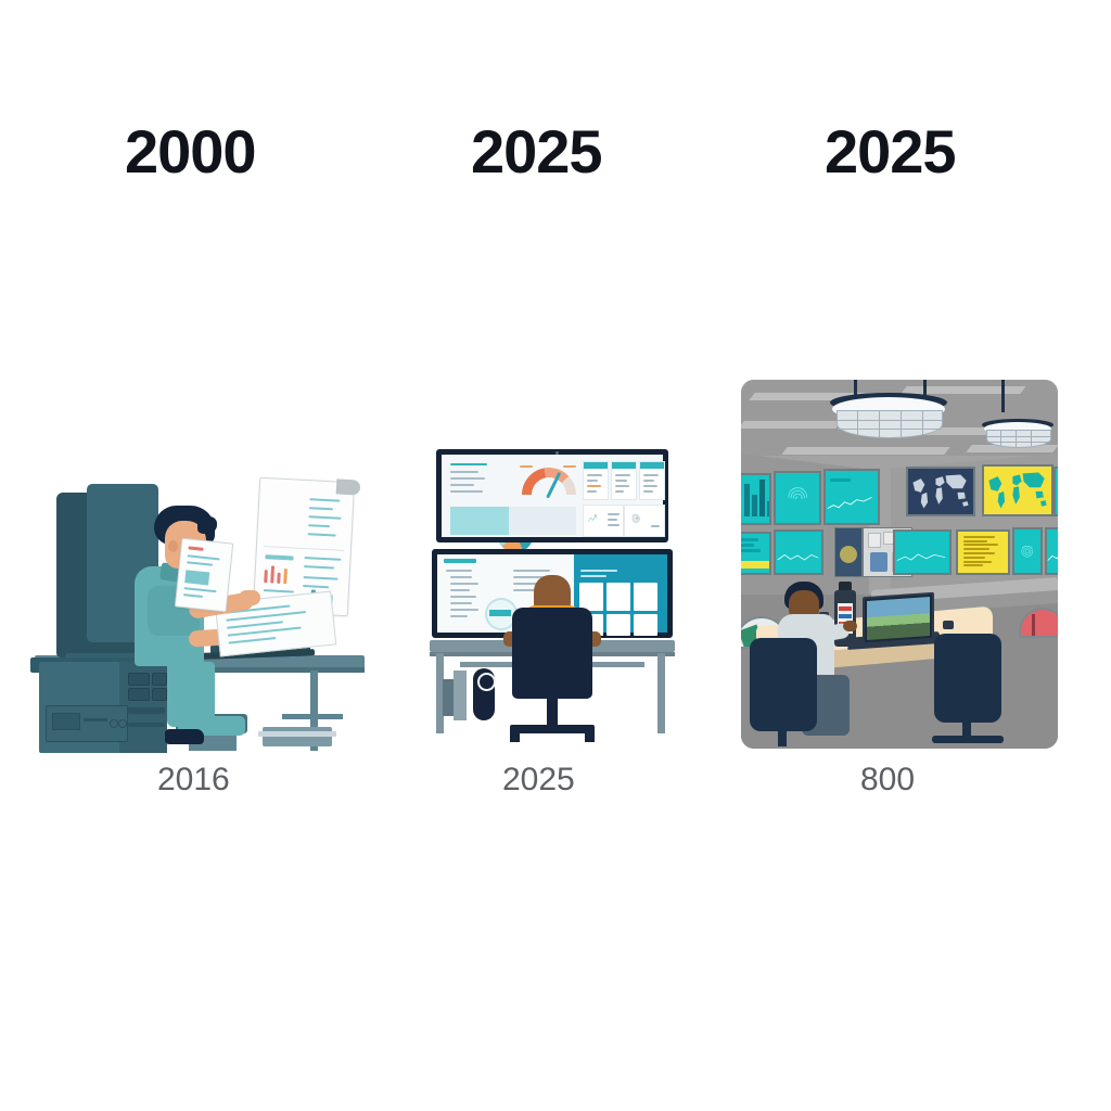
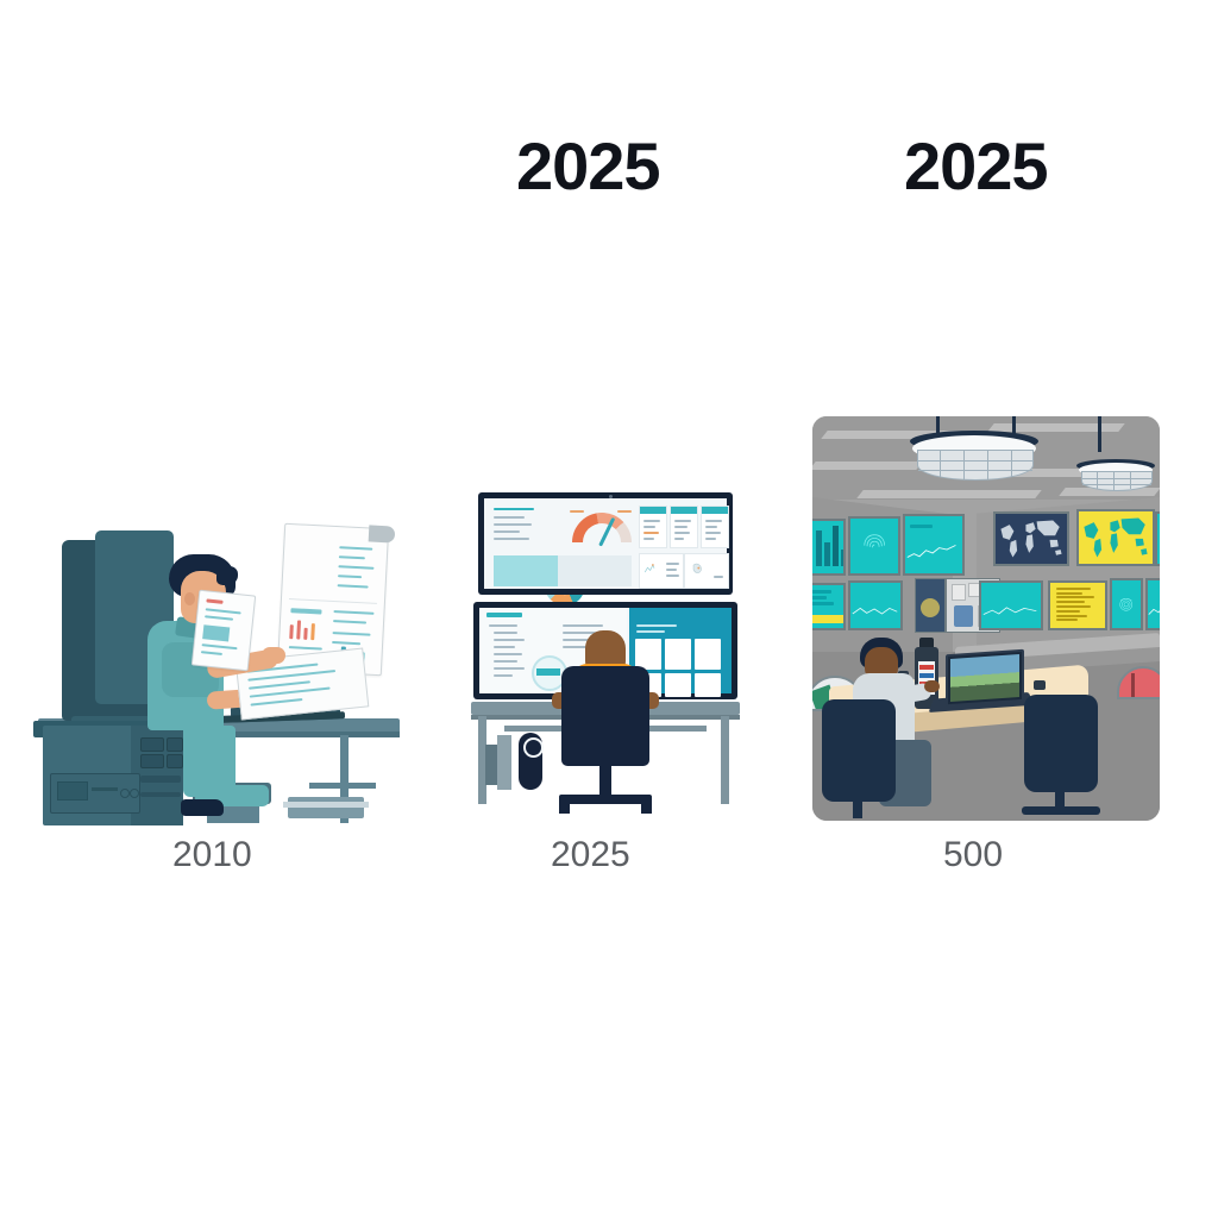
- 2000
  2025
  2025
- 2016
+ 2010
  2025
- 800
+ 500
